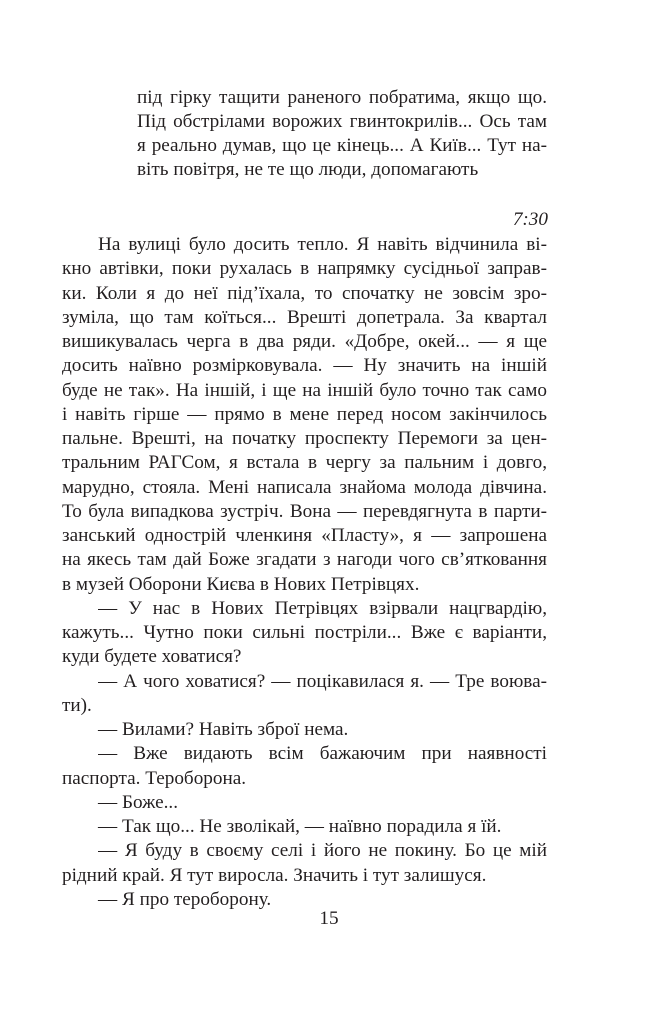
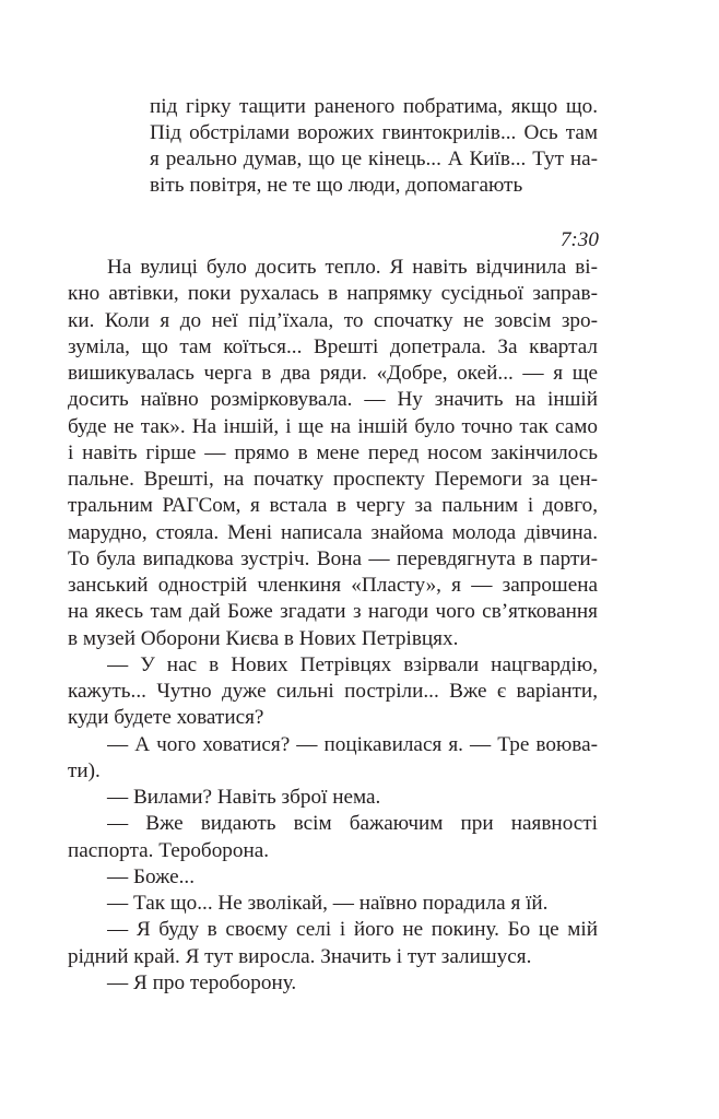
  під гірку тащити раненого побратима, якщо що.
  Під обстрілами ворожих гвинтокрилів... Ось там
  я реально думав, що це кінець... А Київ... Тут на-
  віть повітря, не те що люди, допомагають
  7:30
  На вулиці було досить тепло. Я навіть відчинила ві-
  кно автівки, поки рухалась в напрямку сусідньої заправ-
  ки. Коли я до неї під’їхала, то спочатку не зовсім зро-
  зуміла, що там коїться... Врешті допетрала. За квартал
  вишикувалась черга в два ряди. «Добре, окей... — я ще
  досить наївно розмірковувала. — Ну значить на іншій
  буде не так». На іншій, і ще на іншій було точно так само
  і навіть гірше — прямо в мене перед носом закінчилось
  пальне. Врешті, на початку проспекту Перемоги за цен-
  тральним РАГСом, я встала в чергу за пальним і довго,
  марудно, стояла. Мені написала знайома молода дівчина.
  То була випадкова зустріч. Вона — перевдягнута в парти-
  занський однострій членкиня «Пласту», я — запрошена
  на якесь там дай Боже згадати з нагоди чого св’ятковання
  в музей Оборони Києва в Нових Петрівцях.
  — У нас в Нових Петрівцях взірвали нацгвардію,
- кажуть... Чутно поки сильні постріли... Вже є варіанти,
+ кажуть... Чутно дуже сильні постріли... Вже є варіанти,
  куди будете ховатися?
  — А чого ховатися? — поцікавилася я. — Тре воюва-
  ти).
  — Вилами? Навіть зброї нема.
  — Вже видають всім бажаючим при наявності
  паспорта. Тероборона.
  — Боже...
  — Так що... Не зволікай, — наївно порадила я їй.
  — Я буду в своєму селі і його не покину. Бо це мій
  рідний край. Я тут виросла. Значить і тут залишуся.
  — Я про тероборону.
- 15
